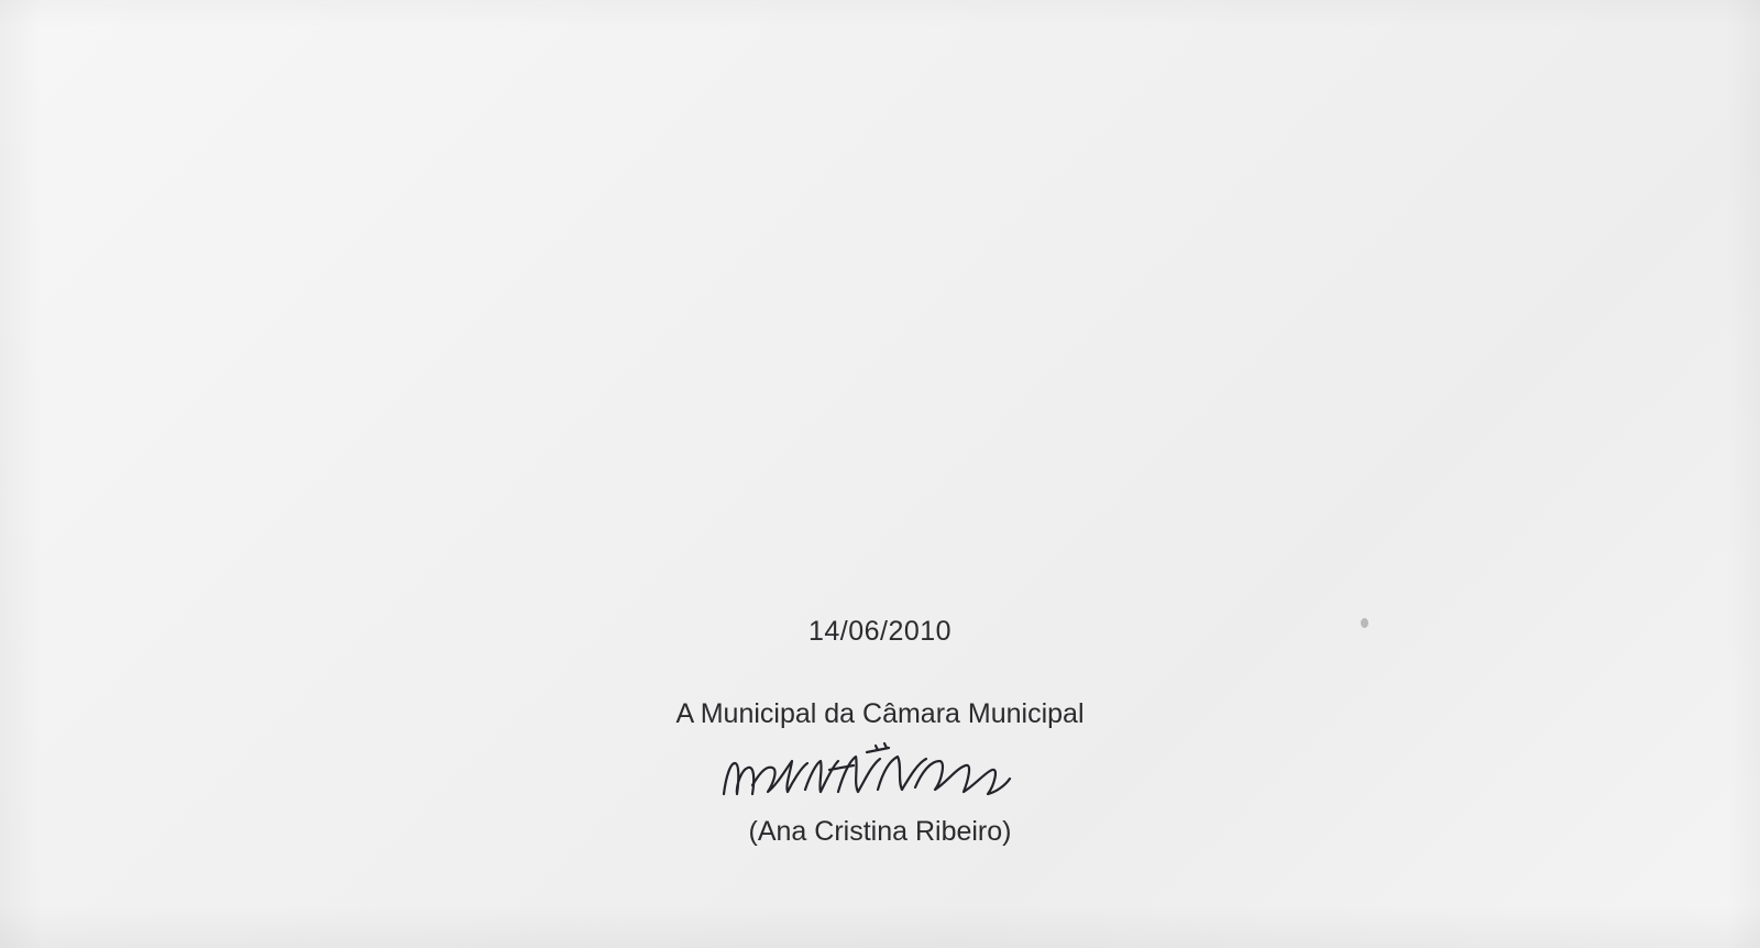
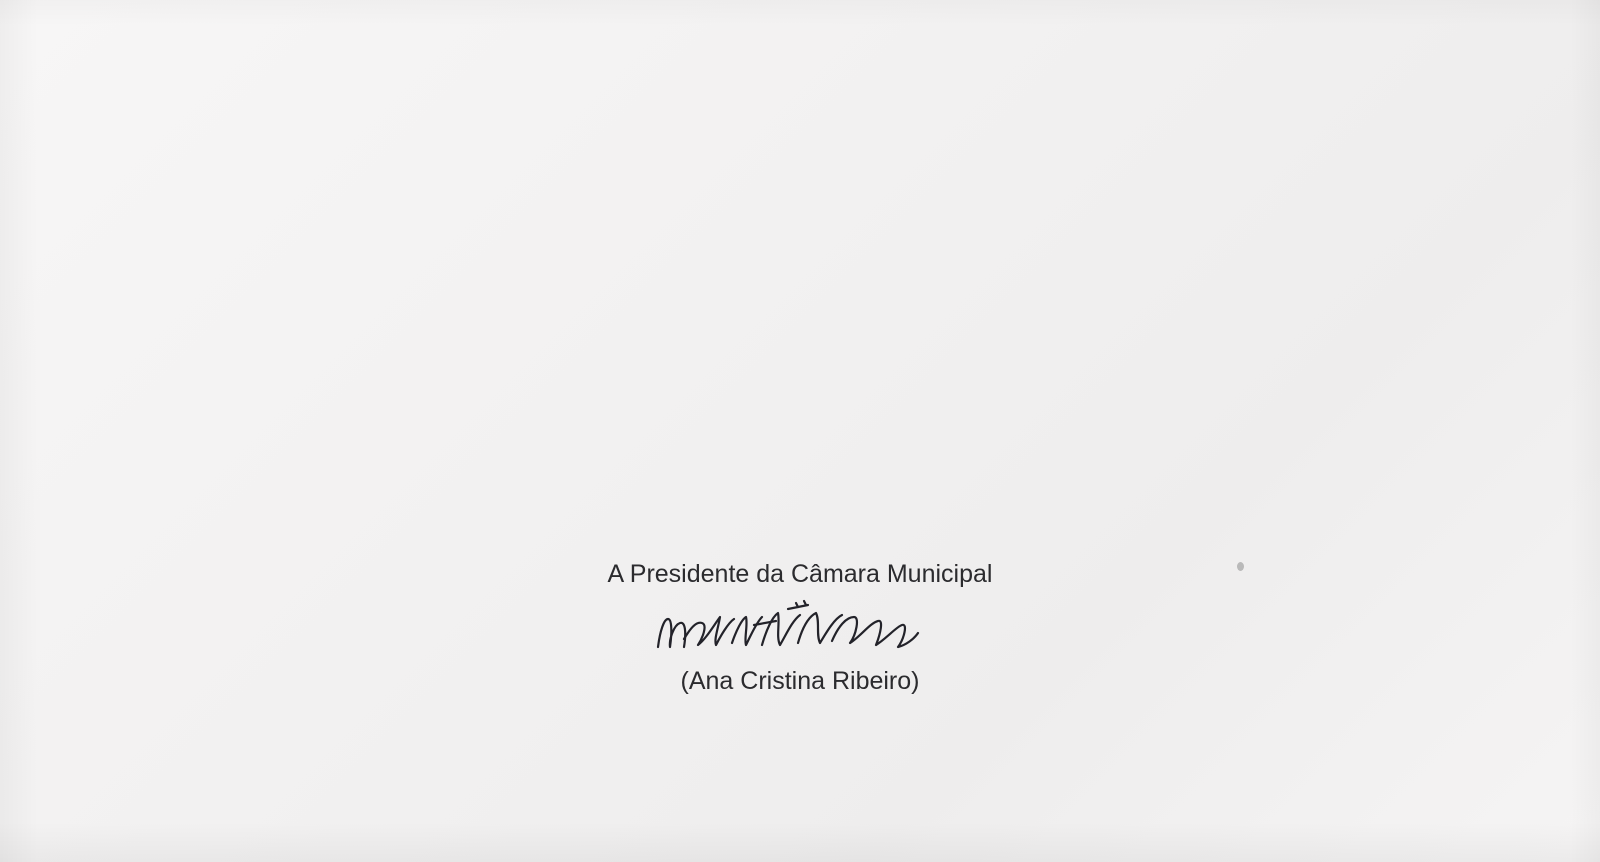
- 14/06/2010
- A Municipal da Câmara Municipal
+ A Presidente da Câmara Municipal
  (Ana Cristina Ribeiro)
